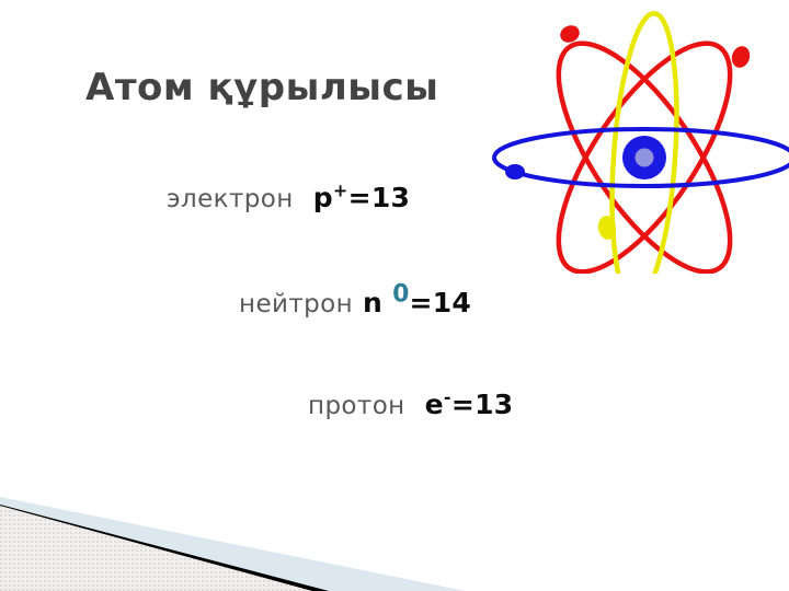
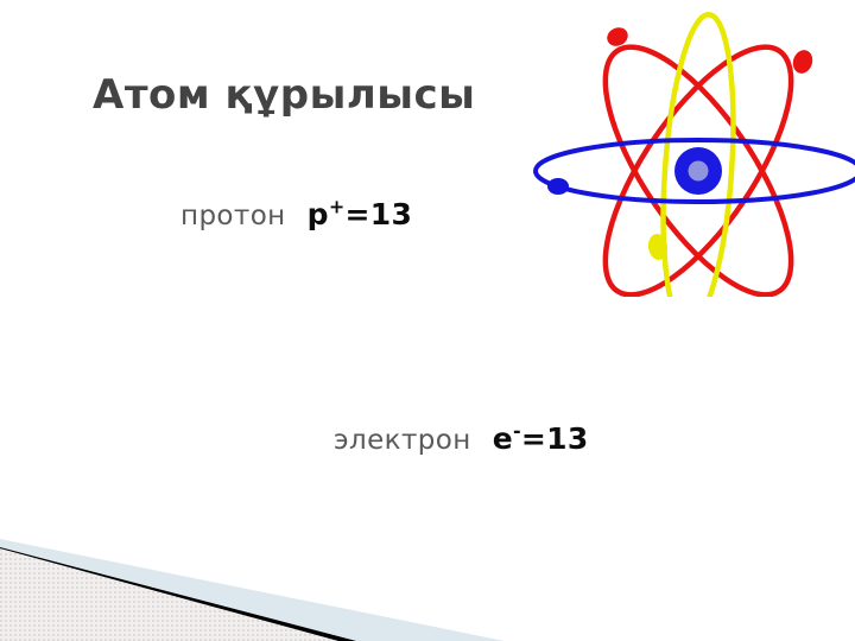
  Атом құрылысы
- электрон p+=13
+ протон p+=13
- нейтрон n 0=14
- протон e-=13
+ электрон e-=13
